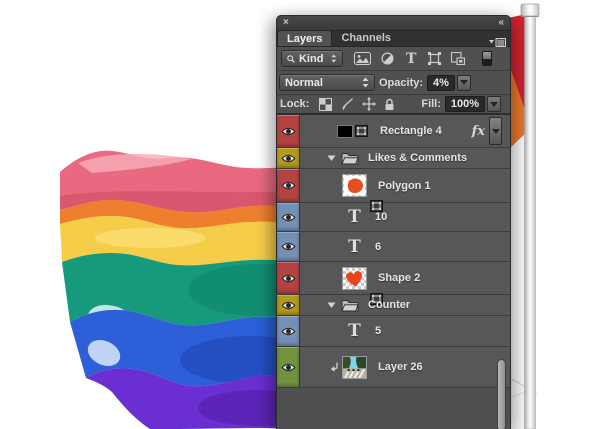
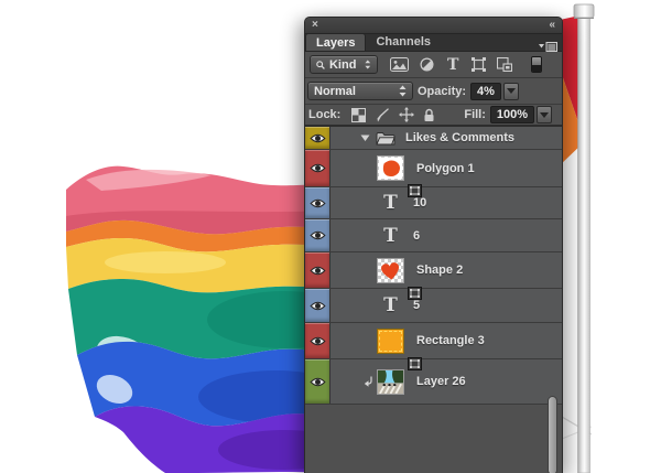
  ×
  «
  Layers
  Channels
  Kind
  T
  Normal
  Opacity:
  4%
  Lock:
  Fill:
  100%
- Rectangle 4
- fx
  Likes & Comments
  Polygon 1
  T
  10
  T
  6
  Shape 2
- Counter
  T
  5
+ Rectangle 3
  Layer 26
